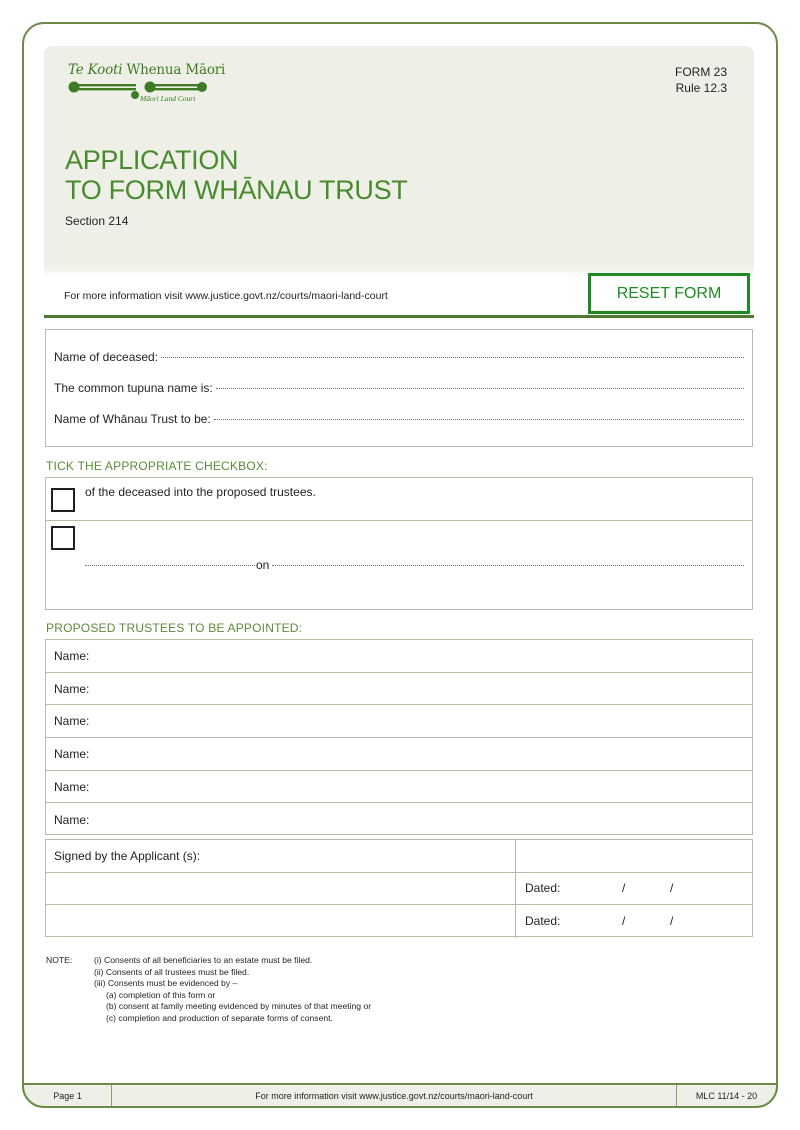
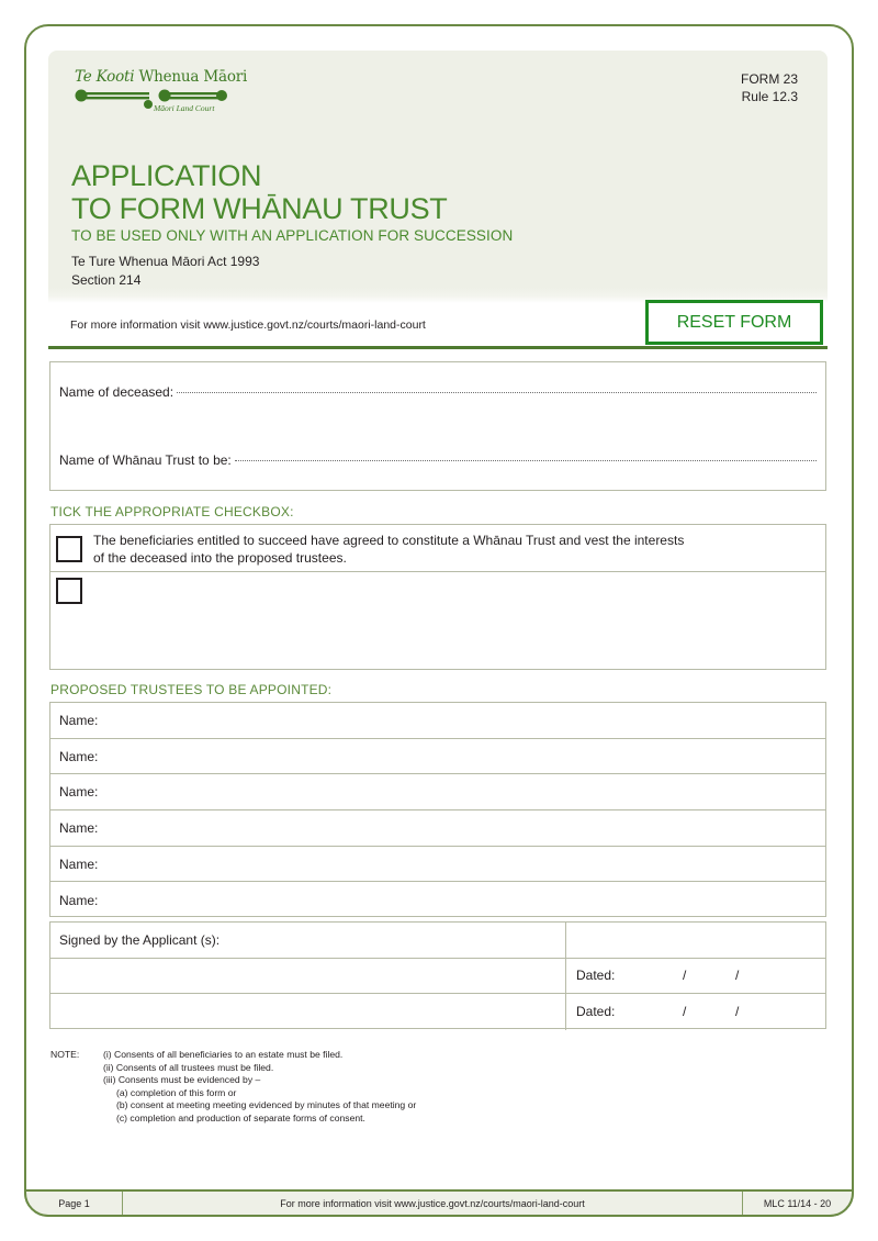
  Te Kooti Whenua Māori
  Māori Land Court
  FORM 23
  Rule 12.3
  APPLICATION
  TO FORM WHĀNAU TRUST
+ TO BE USED ONLY WITH AN APPLICATION FOR SUCCESSION
+ Te Ture Whenua Māori Act 1993
  Section 214
  For more information visit www.justice.govt.nz/courts/maori-land-court
  RESET FORM
  Name of deceased:
- The common tupuna name is:
  Name of Whānau Trust to be:
  TICK THE APPROPRIATE CHECKBOX:
+ The beneficiaries entitled to succeed have agreed to constitute a Whānau Trust and vest the interests
  of the deceased into the proposed trustees.
- on
  PROPOSED TRUSTEES TO BE APPOINTED:
  Name:
  Name:
  Name:
  Name:
  Name:
  Name:
  Signed by the Applicant (s):
  Dated:
  /
  /
  Dated:
  /
  /
  NOTE:
  (i) Consents of all beneficiaries to an estate must be filed.
  (ii) Consents of all trustees must be filed.
  (iii) Consents must be evidenced by –
  (a) completion of this form or
- (b) consent at family meeting evidenced by minutes of that meeting or
+ (b) consent at meeting meeting evidenced by minutes of that meeting or
  (c) completion and production of separate forms of consent.
  Page 1
  For more information visit www.justice.govt.nz/courts/maori-land-court
  MLC 11/14 - 20
